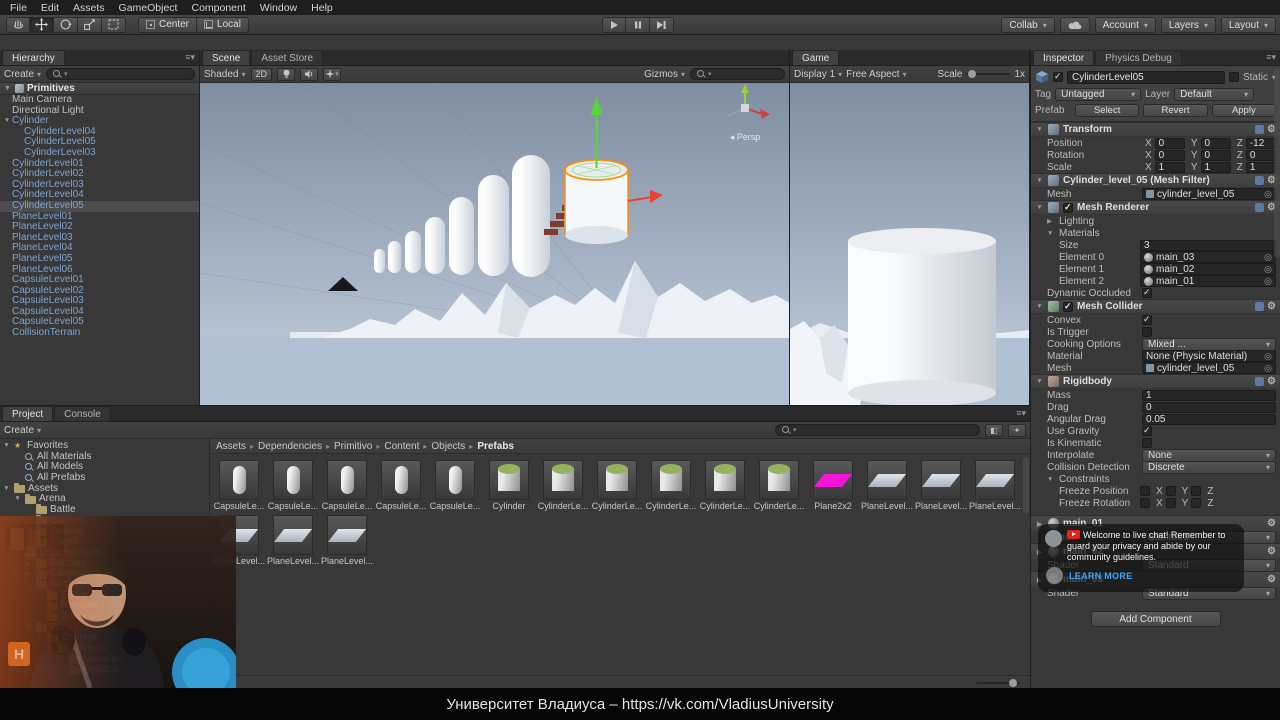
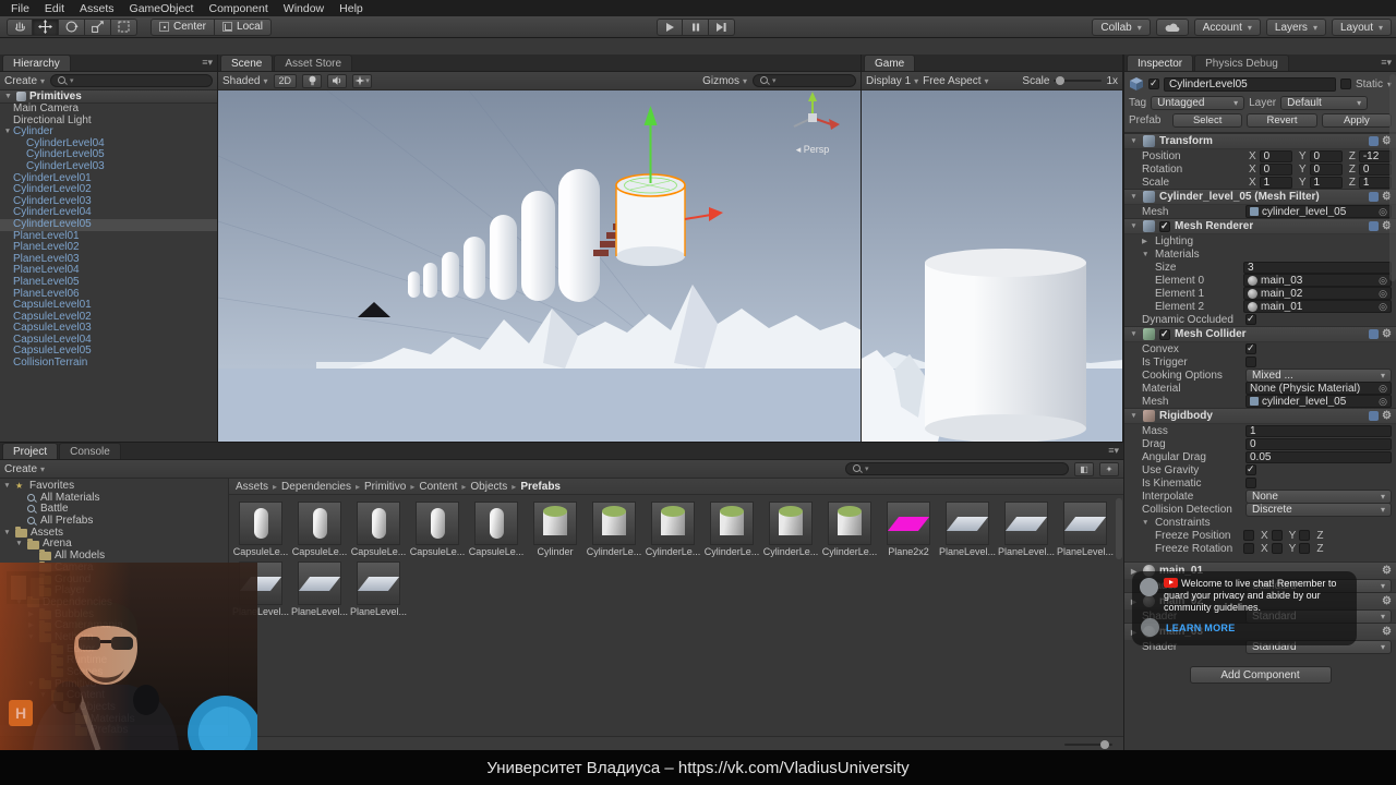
  File
  Edit
  Assets
  GameObject
  Component
  Window
  Help
  Center
  Local
  Collab
  ▾
  Account
  ▾
  Layers
  ▾
  Layout
  ▾
  Hierarchy
  ≡▾
  Create
  ▾
  Primitives
  Main Camera
  Directional Light
  Cylinder
  CylinderLevel04
  CylinderLevel05
  CylinderLevel03
  CylinderLevel01
  CylinderLevel02
  CylinderLevel03
  CylinderLevel04
  CylinderLevel05
  PlaneLevel01
  PlaneLevel02
  PlaneLevel03
  PlaneLevel04
  PlaneLevel05
  PlaneLevel06
  CapsuleLevel01
  CapsuleLevel02
  CapsuleLevel03
  CapsuleLevel04
  CapsuleLevel05
  CollisionTerrain
  Scene
  Asset Store
  Shaded
  ▾
  2D
  Gizmos
  ▾
  ◂ Persp
  Game
  Display 1
  ▾
  Free Aspect
  ▾
  Scale
  1x
  Inspector
  Physics Debug
  ≡▾
  CylinderLevel05
  Static
  ▾
  Tag
  Untagged
  Layer
  Default
  Prefab
  Select
  Revert
  Apply
  Transform
  ⚙
  Position
  X
  0
  Y
  0
  Z
  -12
  Rotation
  X
  0
  Y
  0
  Z
  0
  Scale
  X
  1
  Y
  1
  Z
  1
  Cylinder_level_05 (Mesh Filter)
  ⚙
  Mesh
  cylinder_level_05
  Mesh Renderer
  ⚙
  Lighting
  Materials
  Size
  3
  Element 0
  main_03
  Element 1
  main_02
  Element 2
  main_01
  Dynamic Occluded
  Mesh Collider
  ⚙
  Convex
  Is Trigger
  Cooking Options
  Mixed ...
  Material
  None (Physic Material)
  Mesh
  cylinder_level_05
  Rigidbody
  ⚙
  Mass
  1
  Drag
  0
  Angular Drag
  0.05
  Use Gravity
  Is Kinematic
  Interpolate
  None
  Collision Detection
  Discrete
  Constraints
  Freeze Position
  X
  Y
  Z
  Freeze Rotation
  X
  Y
  Z
  main_01
  ⚙
  Standard
  main_02
  ⚙
  Shader
  Standard
  main_03
  ⚙
  Shader
  Standard
  Add Component
  Project
  Console
  ≡▾
  Create
  ▾
  ◧
  ✦
  Favorites
  All Materials
- All Models
+ Battle
  All Prefabs
  Assets
  Arena
- Battle
+ All Models
  Assets
  ▸
  Dependencies
  ▸
  Primitivo
  ▸
  Content
  ▸
  Objects
  ▸
  Prefabs
  CapsuleLe...
  CapsuleLe...
  CapsuleLe...
  CapsuleLe...
  CapsuleLe...
  Cylinder
  CylinderLe...
  CylinderLe...
  CylinderLe...
  CylinderLe...
  CylinderLe...
  Plane2x2
  PlaneLevel...
  PlaneLevel...
  PlaneLevel...
  PlaneLevel...
  PlaneLevel...
  Welcome to live chat! Remember to guard your privacy and abide by our community guidelines.
  LEARN MORE
  Университет Владиуса – https://vk.com/VladiusUniversity
